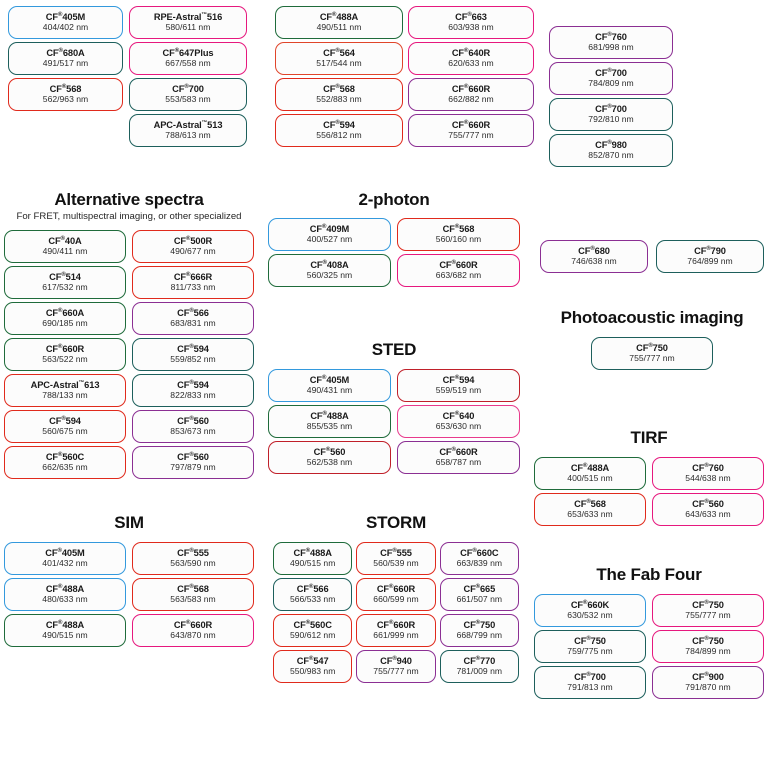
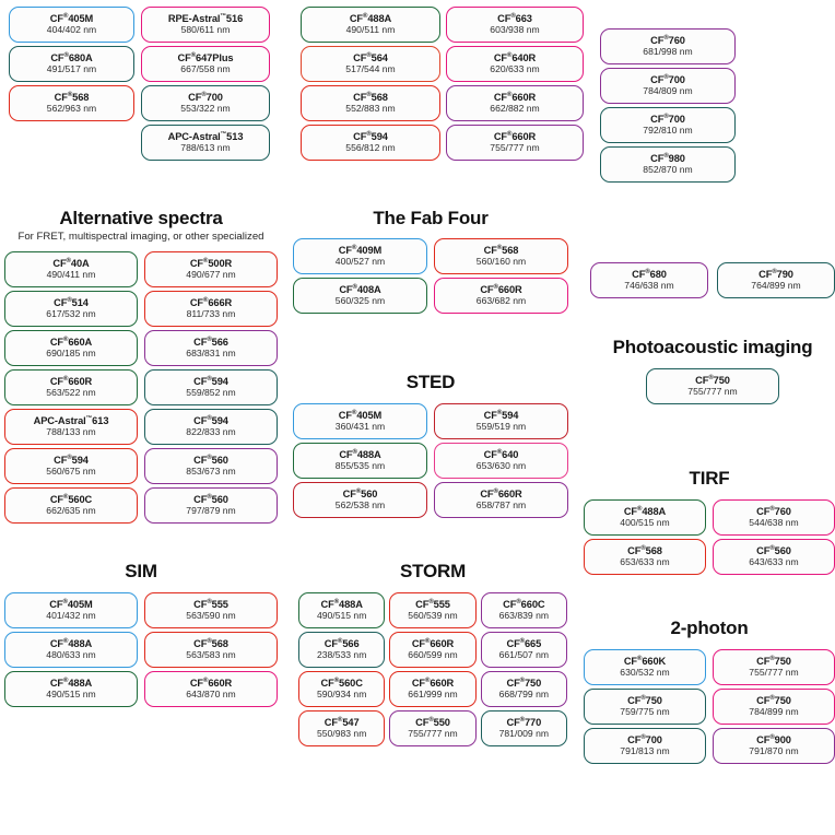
  CF 405M
  404/402 nm
  CF 680A
  491/517 nm
  CF 568
  562/963 nm
  RPE-Astral 516
  580/611 nm
  CF 647Plus
  667/558 nm
  CF 700
- 553/583 nm
+ 553/322 nm
  APC-Astral 513
  788/613 nm
  CF 488A
  490/511 nm
  CF 564
  517/544 nm
  CF 568
  552/883 nm
  CF 594
  556/812 nm
  CF 663
  603/938 nm
  CF 640R
  620/633 nm
  CF 660R
  662/882 nm
  CF 660R
  755/777 nm
  CF 760
  681/998 nm
  CF 700
  784/809 nm
  CF 700
  792/810 nm
  CF 980
  852/870 nm
  Alternative spectra
  For FRET, multispectral imaging, or other specialized
  CF 40A
  490/411 nm
  CF 500R
  490/677 nm
  CF 514
  617/532 nm
  CF 666R
  811/733 nm
  CF 660A
  690/185 nm
  CF 566
  683/831 nm
  CF 660R
  563/522 nm
  CF 594
  559/852 nm
  APC-Astral 613
  788/133 nm
  CF 594
  822/833 nm
  CF 594
  560/675 nm
  CF 560
  853/673 nm
  CF 560C
  662/635 nm
  CF 560
  797/879 nm
- 2-photon
+ The Fab Four
  CF 409M
  400/527 nm
  CF 568
  560/160 nm
  CF 408A
  560/325 nm
  CF 660R
  663/682 nm
  STED
  CF 405M
- 490/431 nm
+ 360/431 nm
  CF 594
  559/519 nm
  CF 488A
  855/535 nm
  CF 640
  653/630 nm
  CF 560
  562/538 nm
  CF 660R
  658/787 nm
  SIM
  CF 405M
  401/432 nm
  CF 555
  563/590 nm
  CF 488A
  480/633 nm
  CF 568
  563/583 nm
  CF 488A
  490/515 nm
  CF 660R
  643/870 nm
  STORM
  CF 488A
  490/515 nm
  CF 555
  560/539 nm
  CF 660C
  663/839 nm
  CF 566
- 566/533 nm
+ 238/533 nm
  CF 660R
  660/599 nm
  CF 665
  661/507 nm
  CF 560C
- 590/612 nm
+ 590/934 nm
  CF 660R
  661/999 nm
  CF 750
  668/799 nm
  CF 547
  550/983 nm
- CF 940
+ CF 550
  755/777 nm
  CF 770
  781/009 nm
  CF 680
  746/638 nm
  CF 790
  764/899 nm
  Photoacoustic imaging
  CF 750
  755/777 nm
  TIRF
  CF 488A
  400/515 nm
  CF 760
  544/638 nm
  CF 568
  653/633 nm
  CF 560
  643/633 nm
- The Fab Four
+ 2-photon
  CF 660K
  630/532 nm
  CF 750
  755/777 nm
  CF 750
  759/775 nm
  CF 750
  784/899 nm
  CF 700
  791/813 nm
  CF 900
  791/870 nm
